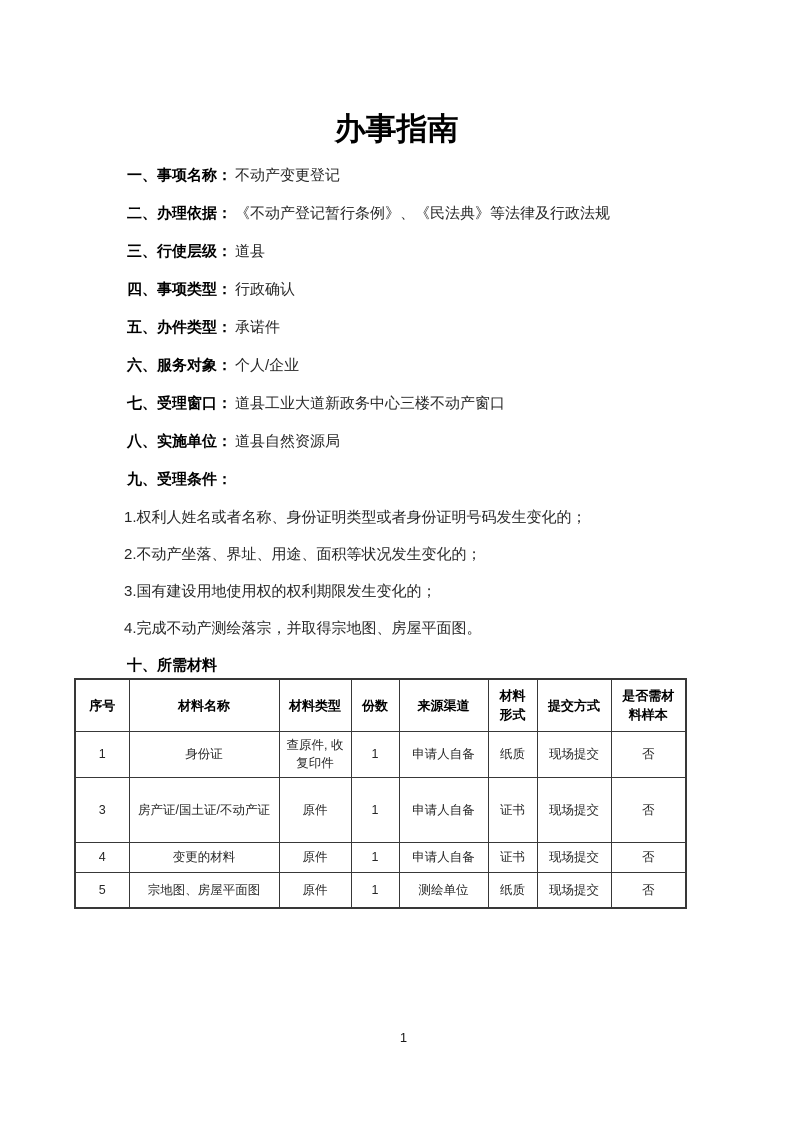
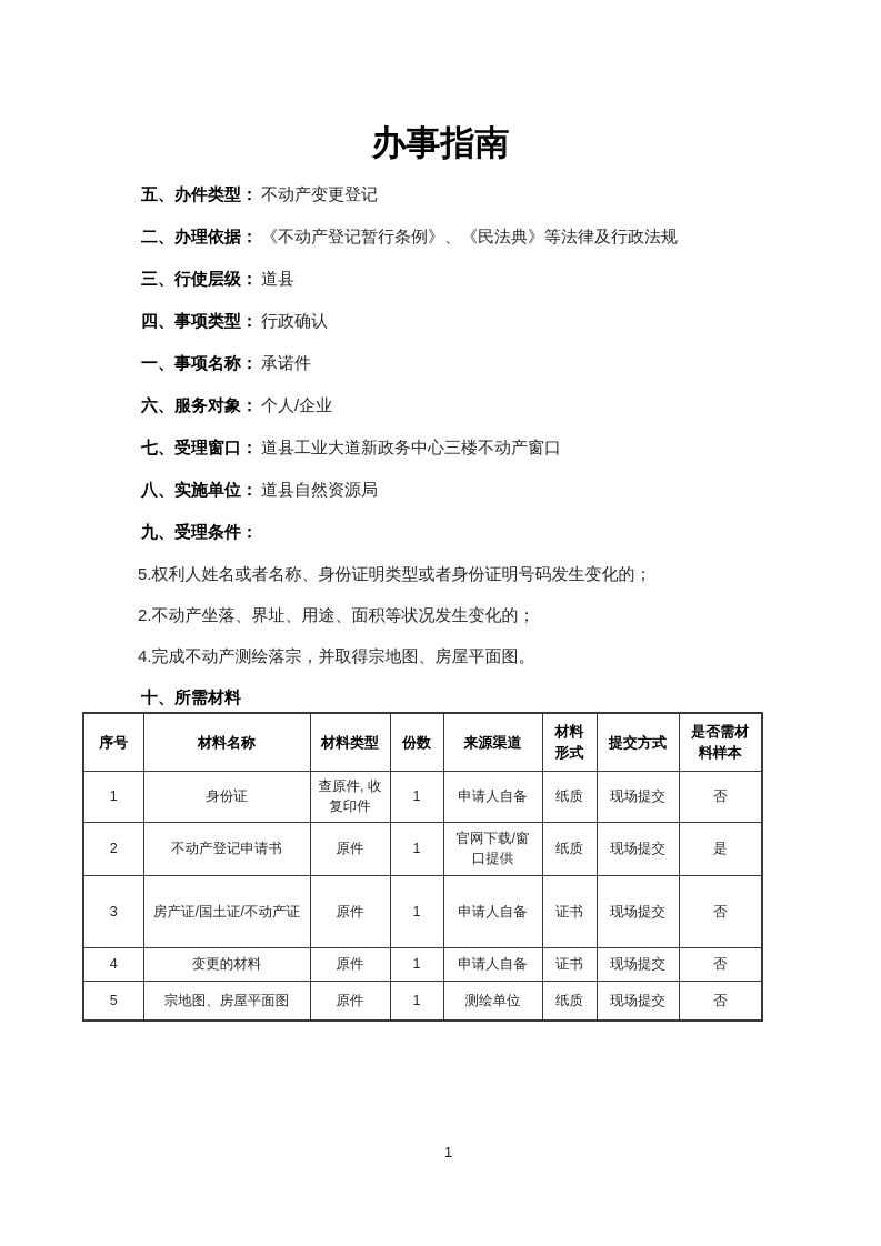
  办事指南
- 一、事项名称： 不动产变更登记
+ 五、办件类型： 不动产变更登记
  二、办理依据： 《不动产登记暂行条例》、《民法典》等法律及行政法规
  三、行使层级： 道县
  四、事项类型： 行政确认
- 五、办件类型： 承诺件
+ 一、事项名称： 承诺件
  六、服务对象： 个人/企业
  七、受理窗口： 道县工业大道新政务中心三楼不动产窗口
  八、实施单位： 道县自然资源局
  九、受理条件：
- 1.权利人姓名或者名称、身份证明类型或者身份证明号码发生变化的；
+ 5.权利人姓名或者名称、身份证明类型或者身份证明号码发生变化的；
  2.不动产坐落、界址、用途、面积等状况发生变化的；
- 3.国有建设用地使用权的权利期限发生变化的；
  4.完成不动产测绘落宗，并取得宗地图、房屋平面图。
  十、所需材料
  序号	材料名称	材料类型	份数	来源渠道	材料形式	提交方式	是否需材料样本
  1	身份证	查原件, 收复印件	1	申请人自备	纸质	现场提交	否
+ 2	不动产登记申请书	原件	1	官网下载/窗口提供	纸质	现场提交	是
  3	房产证/国土证/不动产证	原件	1	申请人自备	证书	现场提交	否
  4	变更的材料	原件	1	申请人自备	证书	现场提交	否
  5	宗地图、房屋平面图	原件	1	测绘单位	纸质	现场提交	否
  1
